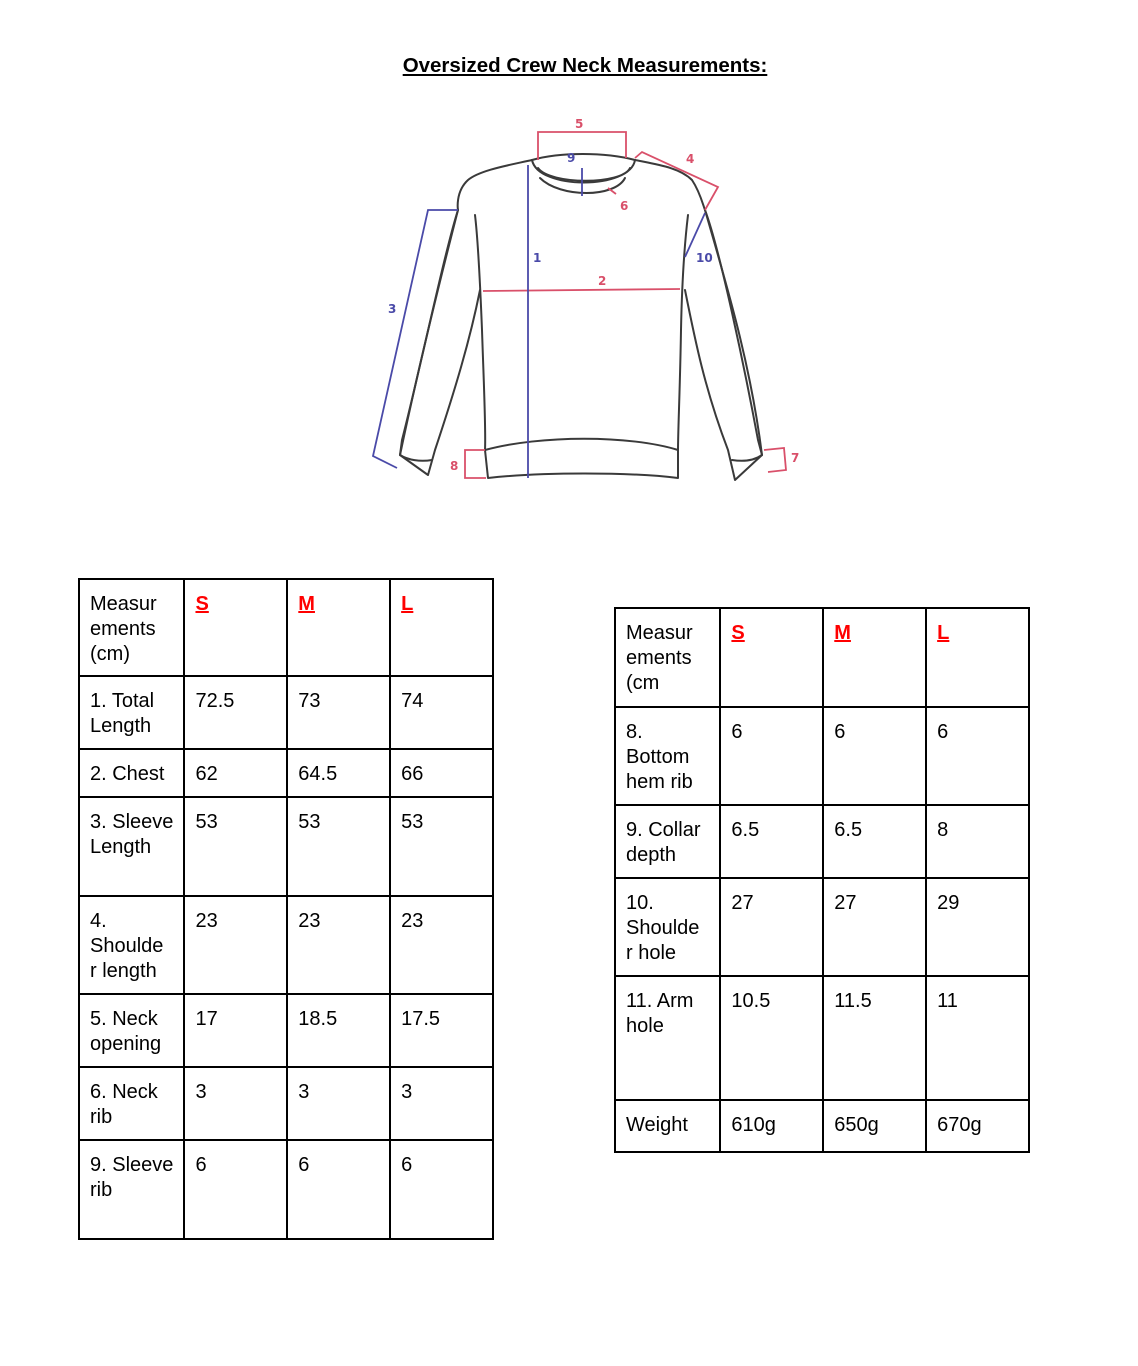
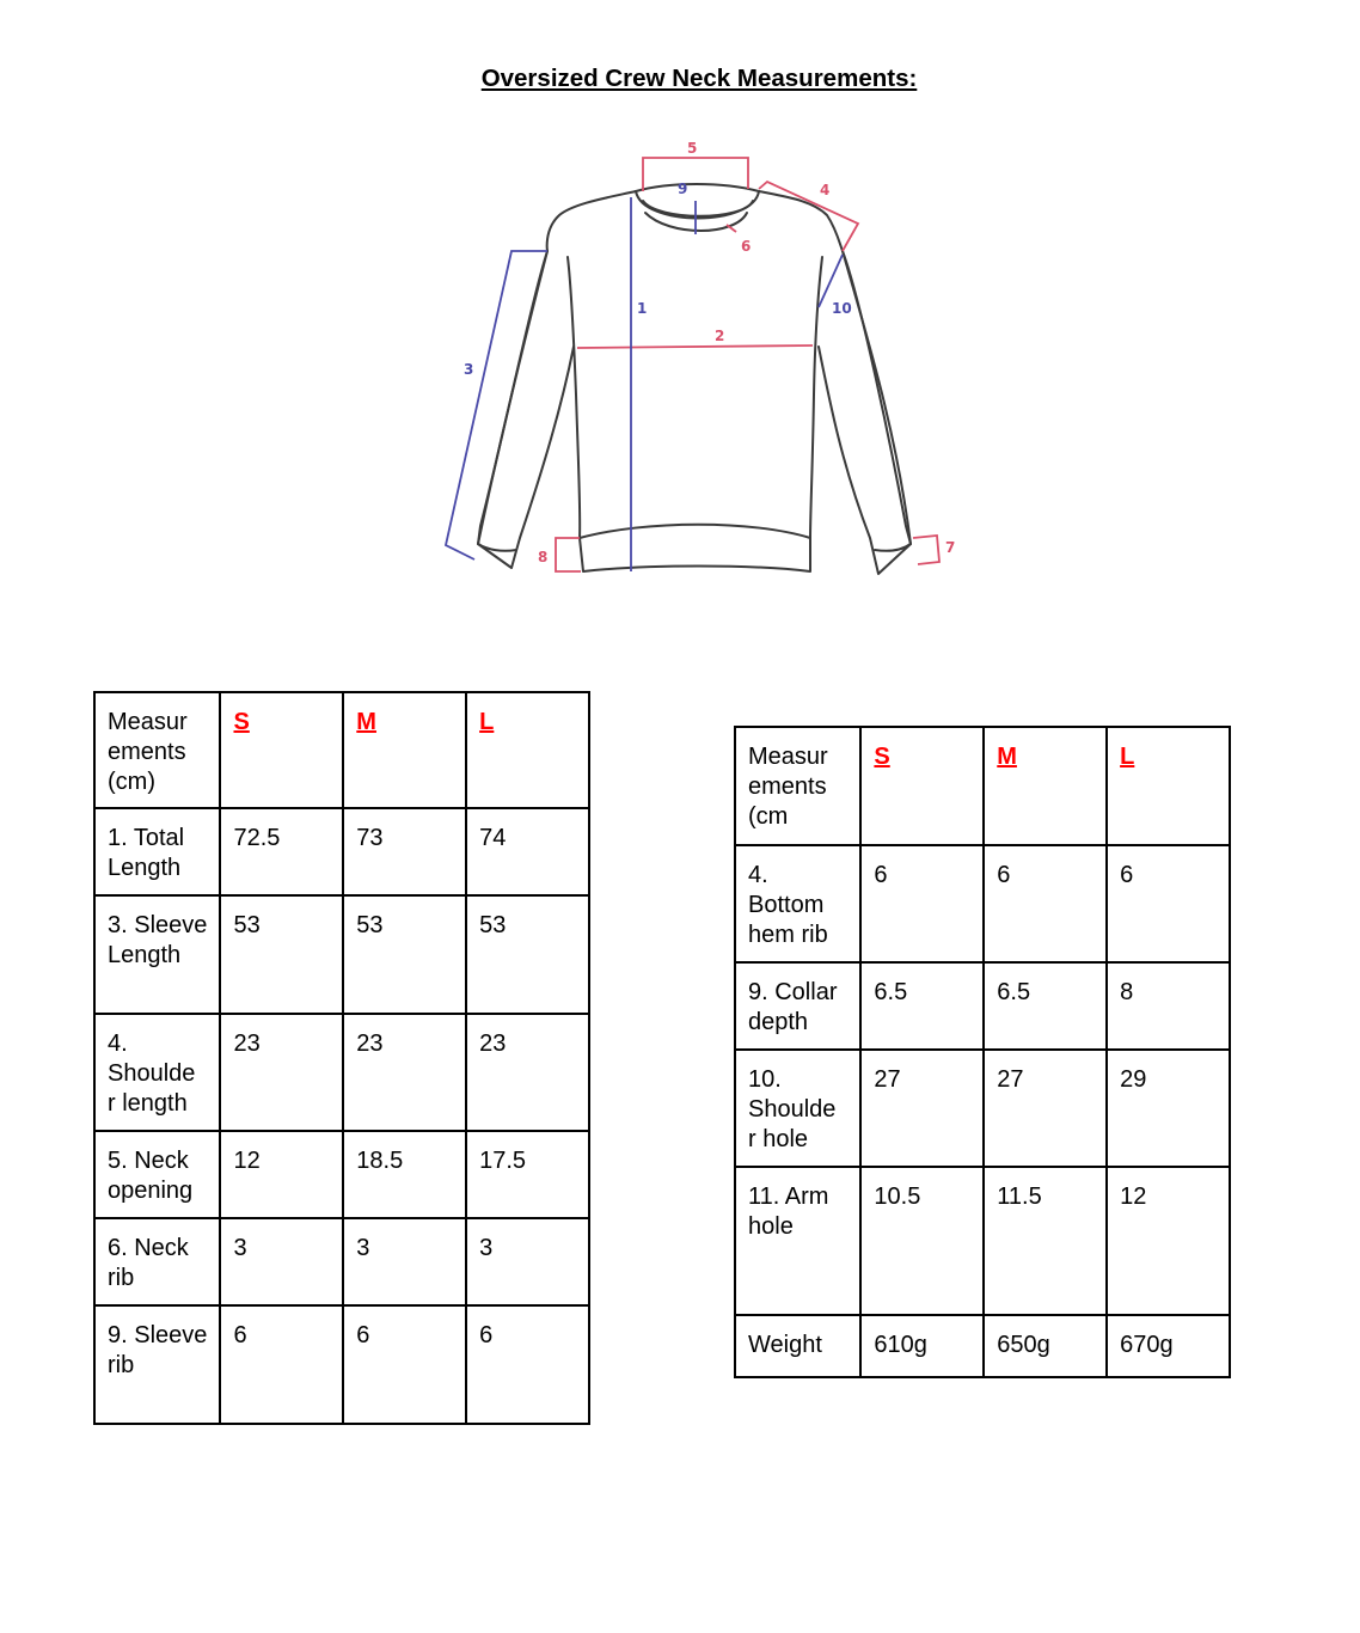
  Oversized Crew Neck Measurements:
  5
  9
  4
  6
  1
  10
  2
  3
  8
  7
  Measur ements (cm)	S	M	L
  1. Total Length	72.5	73	74
- 2. Chest	62	64.5	66
  3. Sleeve Length	53	53	53
  4. Shoulde r length	23	23	23
- 5. Neck opening	17	18.5	17.5
+ 5. Neck opening	12	18.5	17.5
  6. Neck rib	3	3	3
  9. Sleeve rib	6	6	6
  Measur ements (cm	S	M	L
- 8. Bottom hem rib	6	6	6
+ 4. Bottom hem rib	6	6	6
  9. Collar depth	6.5	6.5	8
  10. Shoulde r hole	27	27	29
- 11. Arm hole	10.5	11.5	11
+ 11. Arm hole	10.5	11.5	12
  Weight	610g	650g	670g
